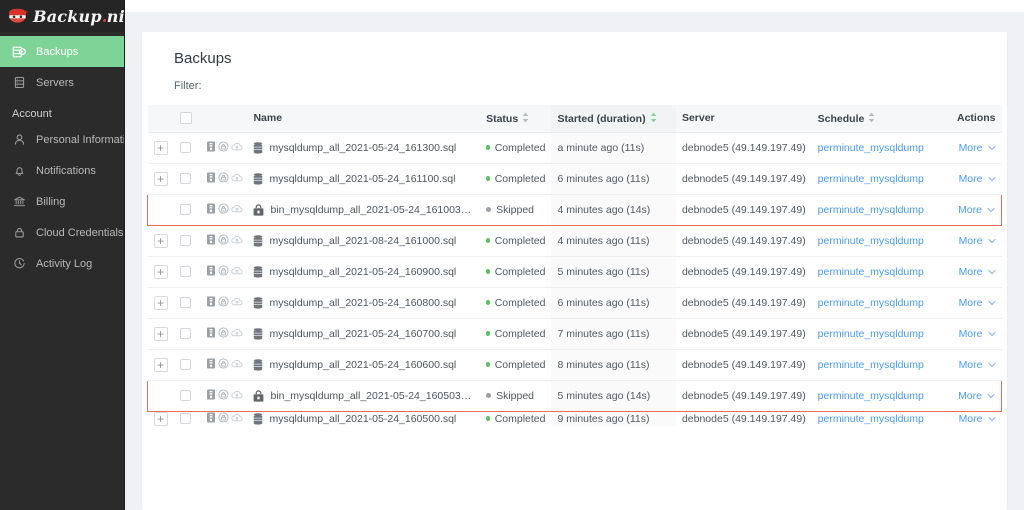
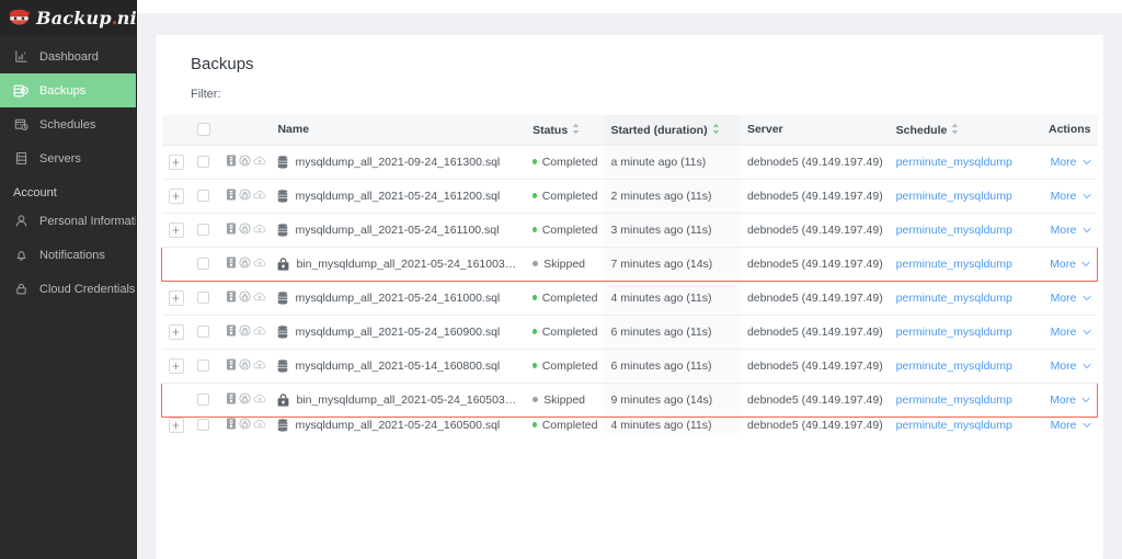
  Backup.ni
+ Dashboard
  Backups
+ Schedules
  Servers
  Account
  Personal Informat
  Notifications
- Billing
  Cloud Credentials
- Activity Log
  Backups
  Filter:
  			Name	Status	Started (duration)	Server	Schedule	Actions
- +			mysqldump_all_2021-05-24_161300.sql	Completed	a minute ago (11s)	debnode5 (49.149.197.49)	perminute_mysqldump	More
+ +			mysqldump_all_2021-09-24_161300.sql	Completed	a minute ago (11s)	debnode5 (49.149.197.49)	perminute_mysqldump	More
+ +			mysqldump_all_2021-05-24_161200.sql	Completed	2 minutes ago (11s)	debnode5 (49.149.197.49)	perminute_mysqldump	More
- +			mysqldump_all_2021-05-24_161100.sql	Completed	6 minutes ago (11s)	debnode5 (49.149.197.49)	perminute_mysqldump	More
+ +			mysqldump_all_2021-05-24_161100.sql	Completed	3 minutes ago (11s)	debnode5 (49.149.197.49)	perminute_mysqldump	More
- 			bin_mysqldump_all_2021-05-24_161003.sq	Skipped	4 minutes ago (14s)	debnode5 (49.149.197.49)	perminute_mysqldump	More
+ 			bin_mysqldump_all_2021-05-24_161003.sq	Skipped	7 minutes ago (14s)	debnode5 (49.149.197.49)	perminute_mysqldump	More
- +			mysqldump_all_2021-08-24_161000.sql	Completed	4 minutes ago (11s)	debnode5 (49.149.197.49)	perminute_mysqldump	More
+ +			mysqldump_all_2021-05-24_161000.sql	Completed	4 minutes ago (11s)	debnode5 (49.149.197.49)	perminute_mysqldump	More
- +			mysqldump_all_2021-05-24_160900.sql	Completed	5 minutes ago (11s)	debnode5 (49.149.197.49)	perminute_mysqldump	More
+ +			mysqldump_all_2021-05-24_160900.sql	Completed	6 minutes ago (11s)	debnode5 (49.149.197.49)	perminute_mysqldump	More
- +			mysqldump_all_2021-05-24_160800.sql	Completed	6 minutes ago (11s)	debnode5 (49.149.197.49)	perminute_mysqldump	More
+ +			mysqldump_all_2021-05-14_160800.sql	Completed	6 minutes ago (11s)	debnode5 (49.149.197.49)	perminute_mysqldump	More
- +			mysqldump_all_2021-05-24_160700.sql	Completed	7 minutes ago (11s)	debnode5 (49.149.197.49)	perminute_mysqldump	More
- +			mysqldump_all_2021-05-24_160600.sql	Completed	8 minutes ago (11s)	debnode5 (49.149.197.49)	perminute_mysqldump	More
- 			bin_mysqldump_all_2021-05-24_160503.sq	Skipped	5 minutes ago (14s)	debnode5 (49.149.197.49)	perminute_mysqldump	More
+ 			bin_mysqldump_all_2021-05-24_160503.sq	Skipped	9 minutes ago (14s)	debnode5 (49.149.197.49)	perminute_mysqldump	More
- +			mysqldump_all_2021-05-24_160500.sql	Completed	9 minutes ago (11s)	debnode5 (49.149.197.49)	perminute_mysqldump	More
+ +			mysqldump_all_2021-05-24_160500.sql	Completed	4 minutes ago (11s)	debnode5 (49.149.197.49)	perminute_mysqldump	More
